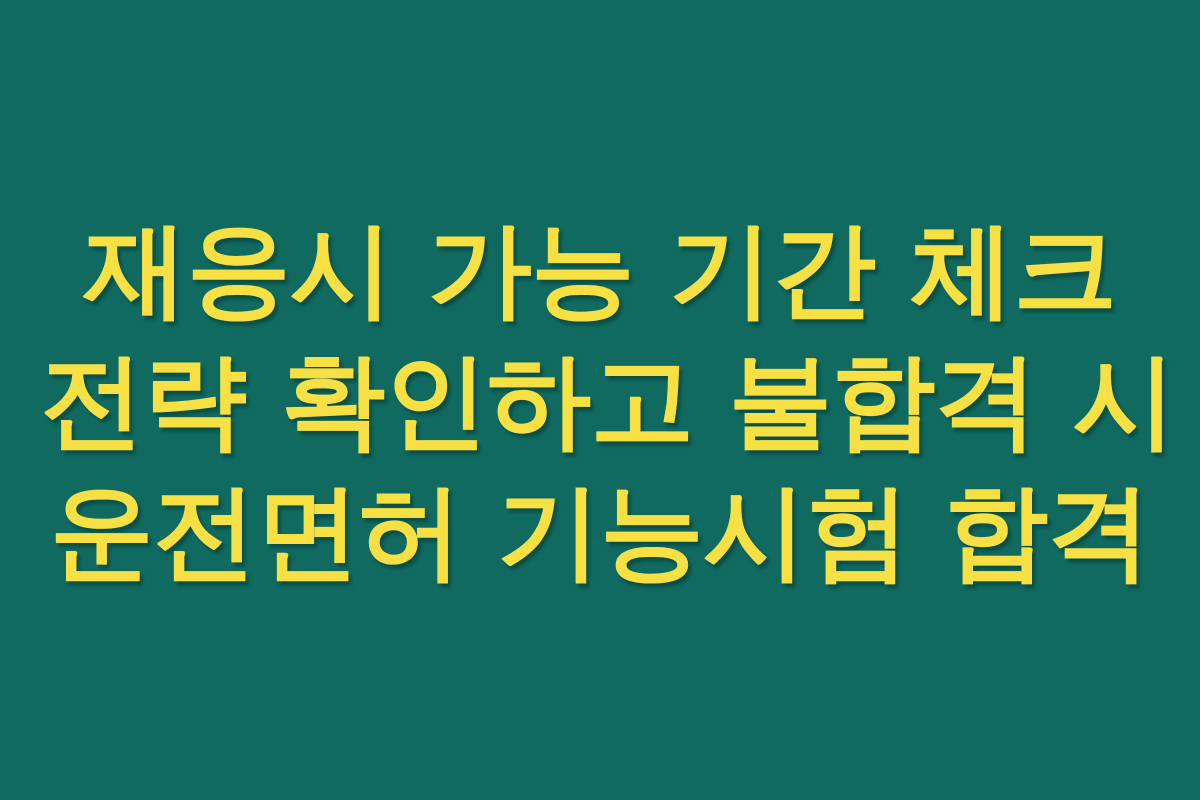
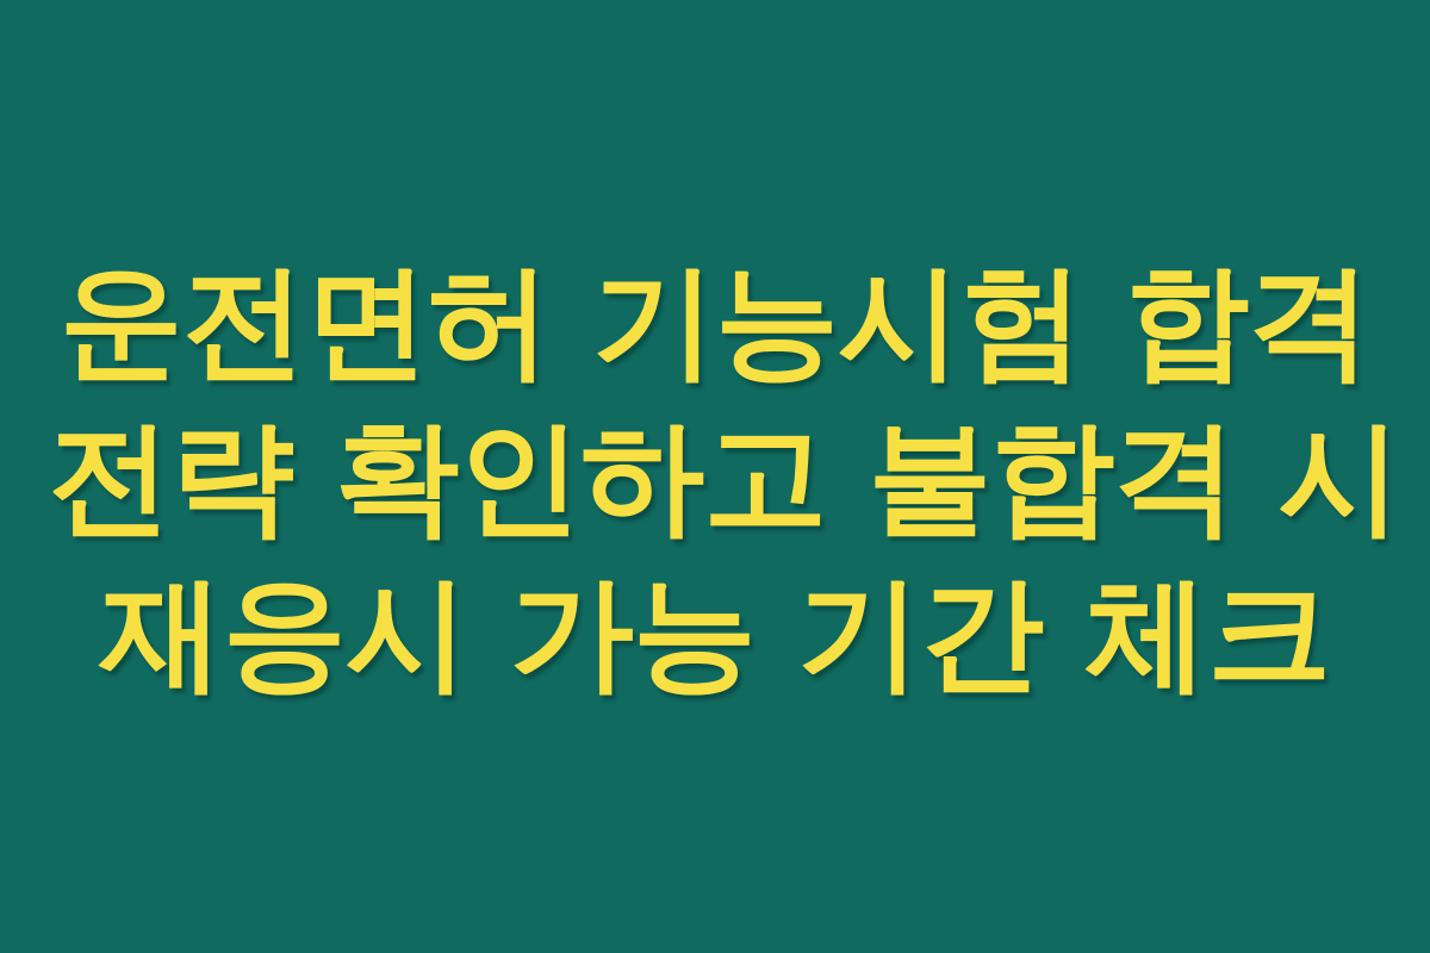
- 재응시 가능 기간 체크
+ 운전면허 기능시험 합격
  전략 확인하고 불합격 시
- 운전면허 기능시험 합격
+ 재응시 가능 기간 체크
